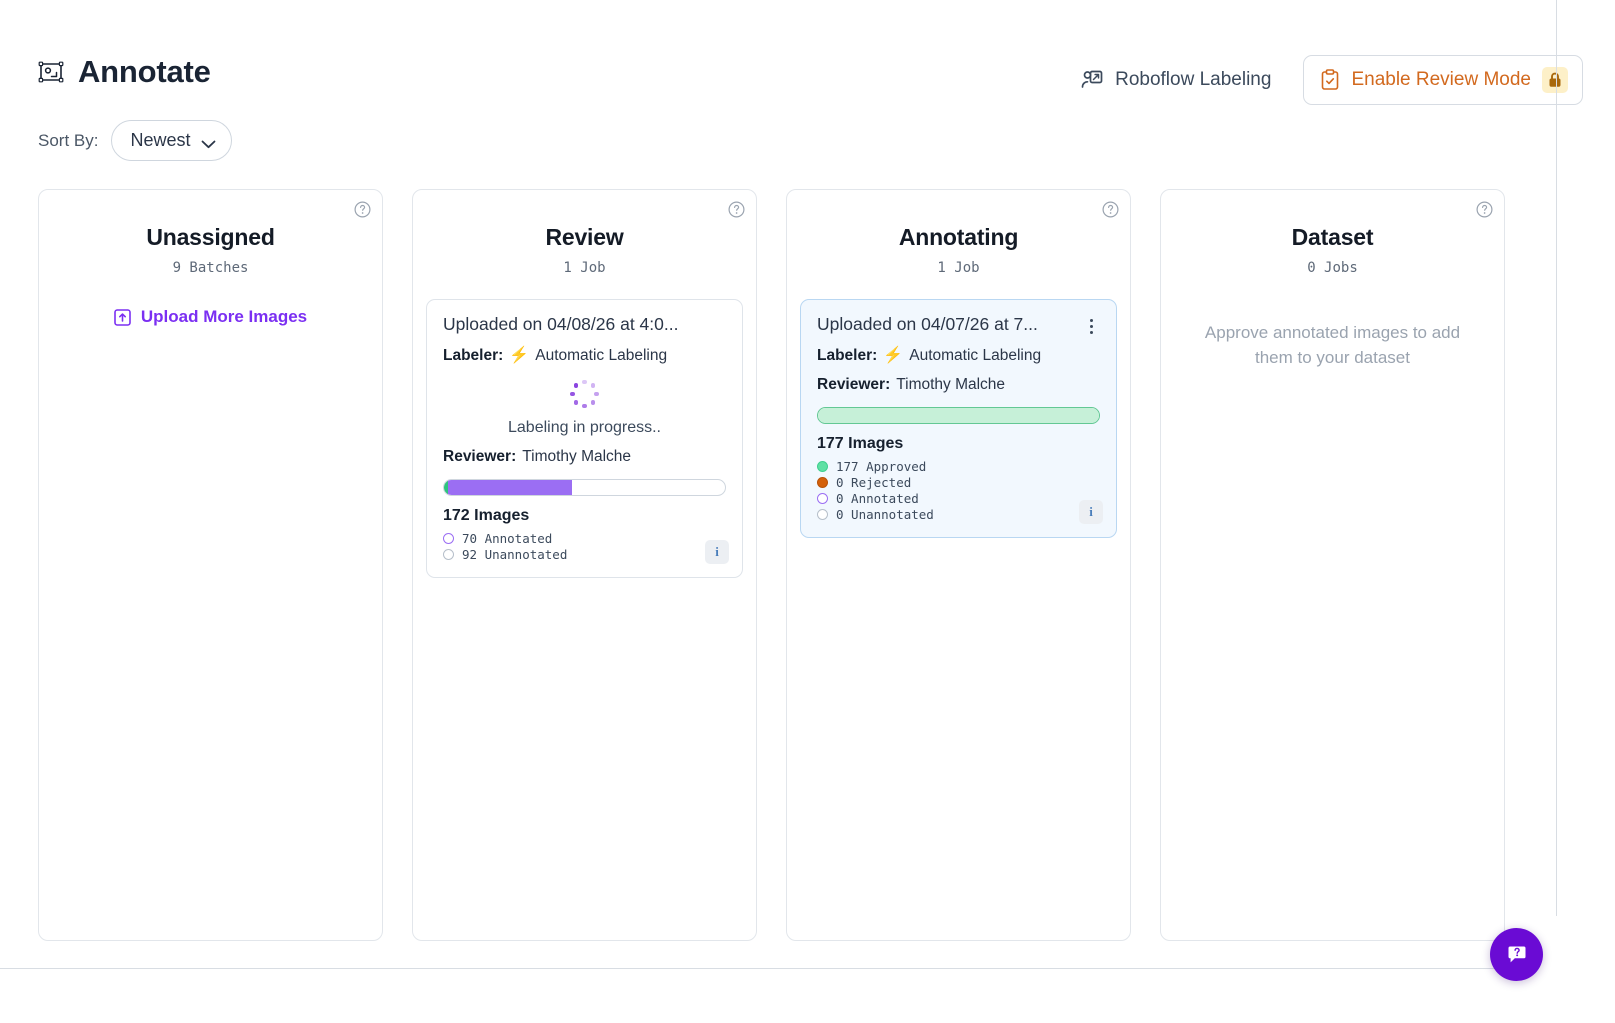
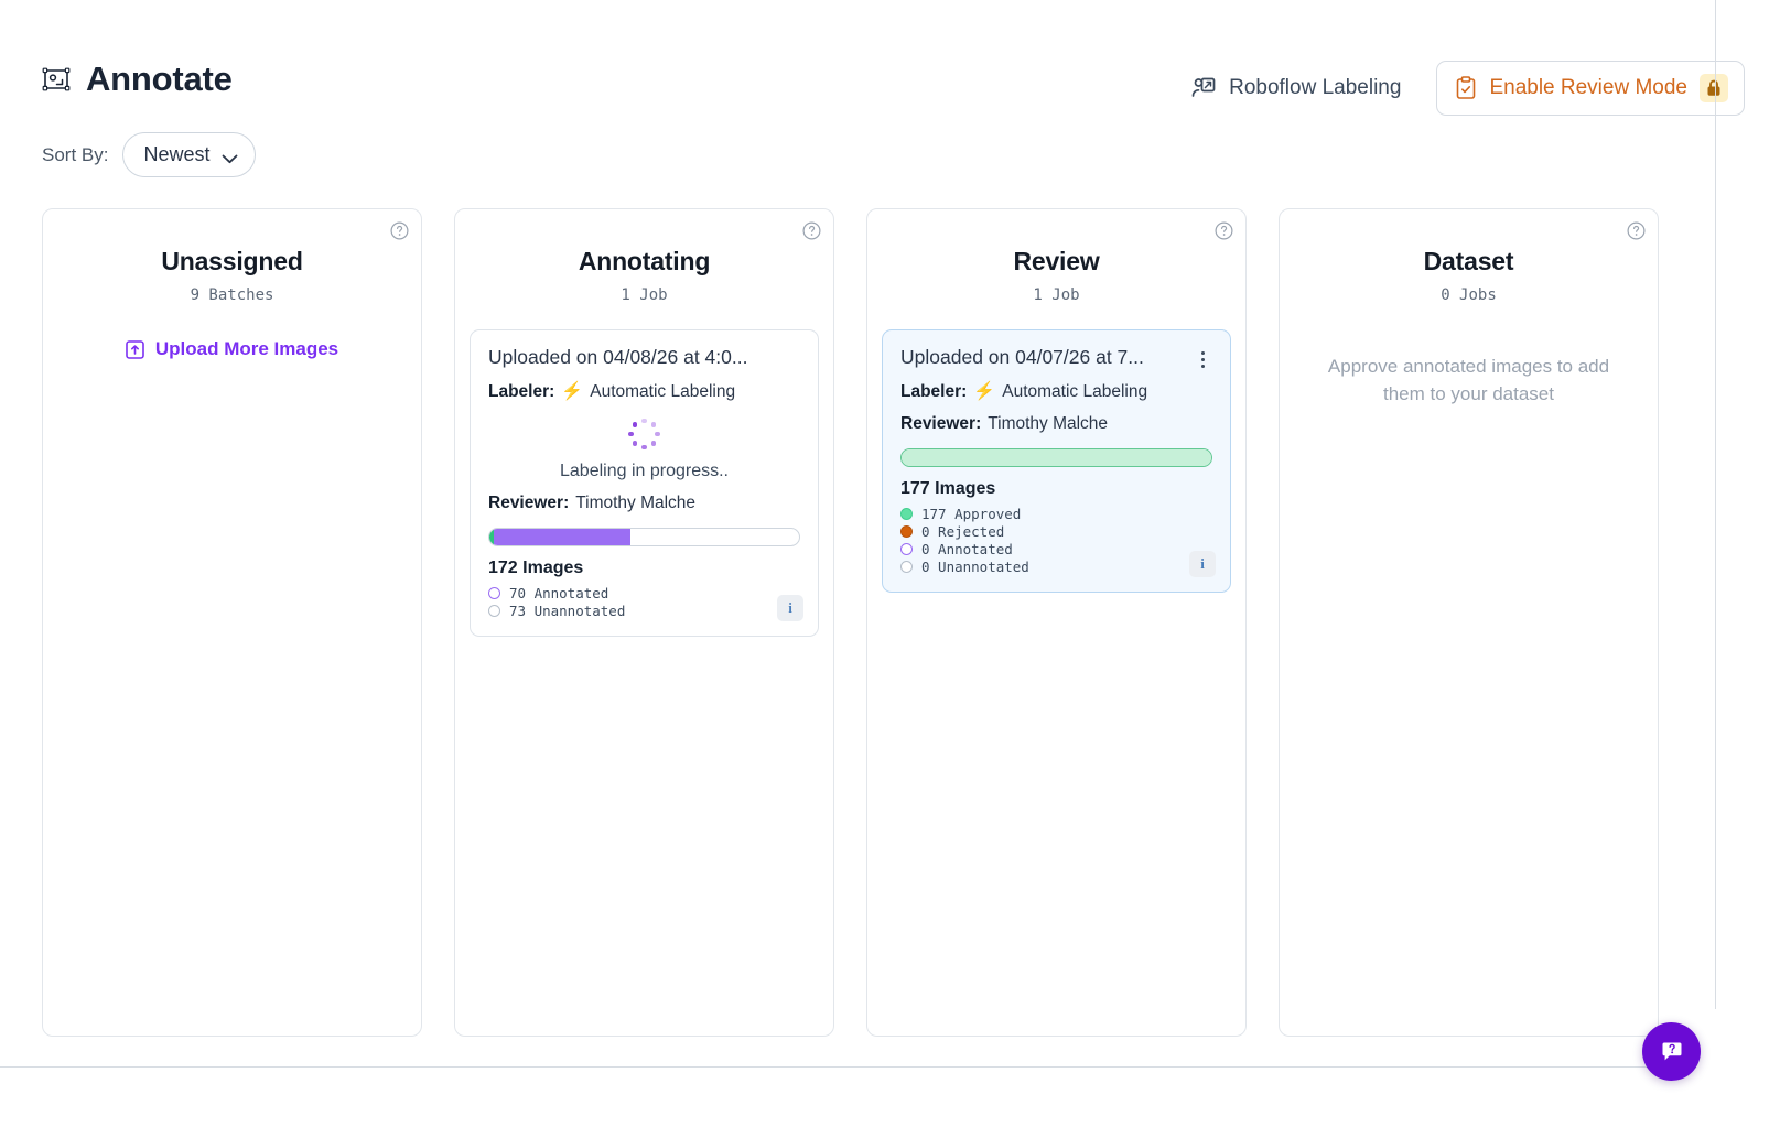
  Annotate
  Roboflow Labeling
  Enable Review Mode
  Sort By:
  Newest
  Unassigned
  9 Batches
  Upload More Images
- Review
+ Annotating
  1 Job
  Uploaded on 04/08/26 at 4:0...
  Labeler:
  ⚡
  Automatic Labeling
  Labeling in progress..
  Reviewer:
  Timothy Malche
  172 Images
  70 Annotated
- 92 Unannotated
+ 73 Unannotated
  i
- Annotating
+ Review
  1 Job
  Uploaded on 04/07/26 at 7...
  Labeler:
  ⚡
  Automatic Labeling
  Reviewer:
  Timothy Malche
  177 Images
  177 Approved
  0 Rejected
  0 Annotated
  0 Unannotated
  i
  Dataset
  0 Jobs
  Approve annotated images to add them to your dataset
